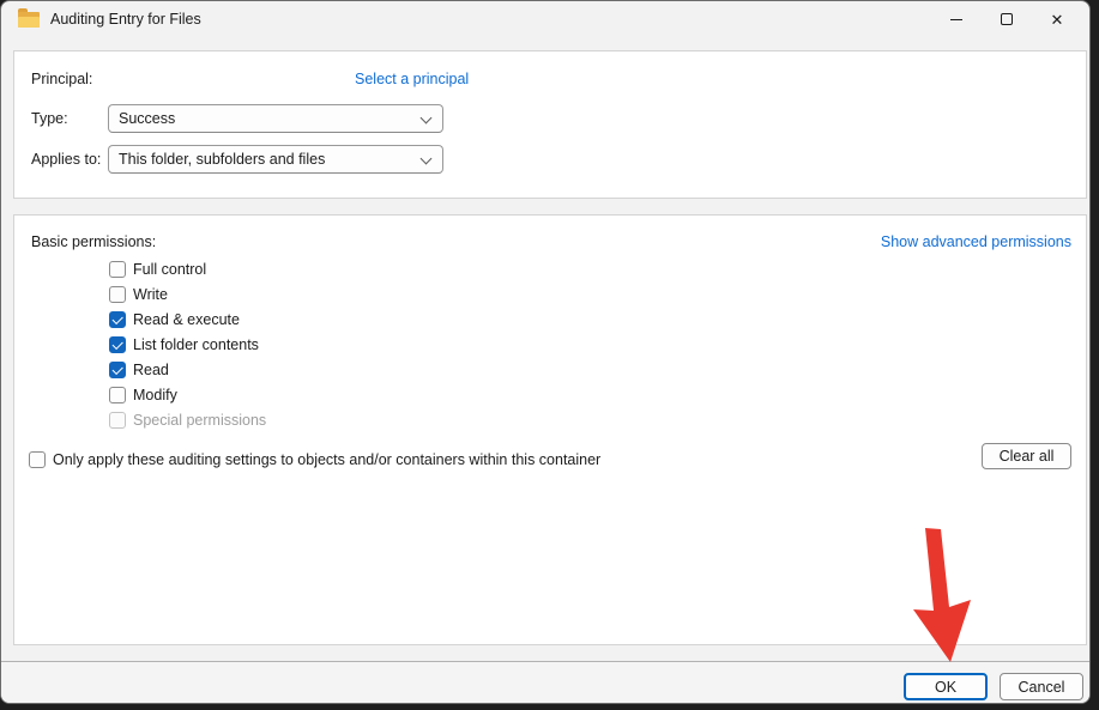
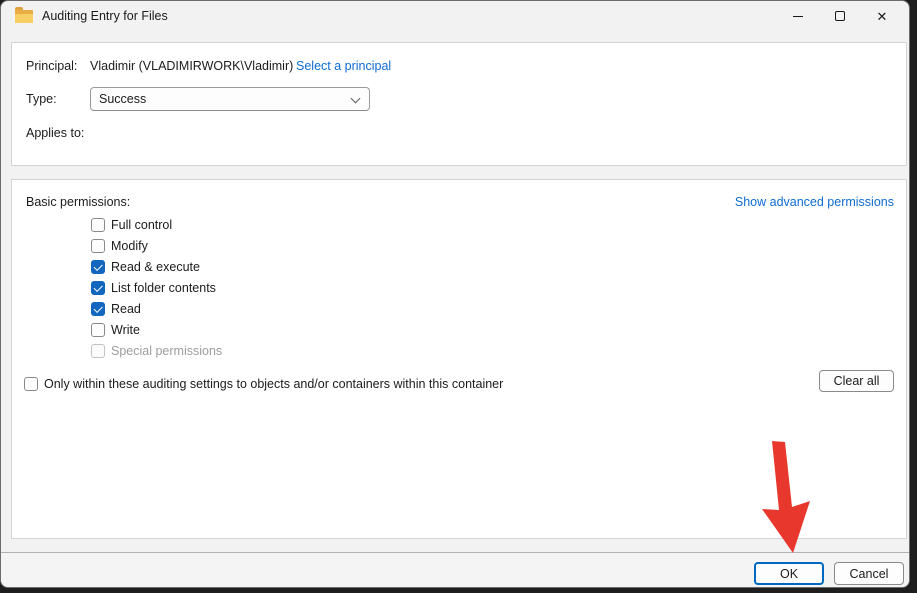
  Auditing Entry for Files
  ✕
  Principal:
+ Vladimir (VLADIMIRWORK\Vladimir)
  Select a principal
  Type:
  Success
  Applies to:
- This folder, subfolders and files
  Basic permissions:
  Show advanced permissions
  Full control
- Write
+ Modify
  Read & execute
  List folder contents
  Read
- Modify
+ Write
  Special permissions
- Only apply these auditing settings to objects and/or containers within this container
+ Only within these auditing settings to objects and/or containers within this container
  Clear all
  OK
  Cancel
